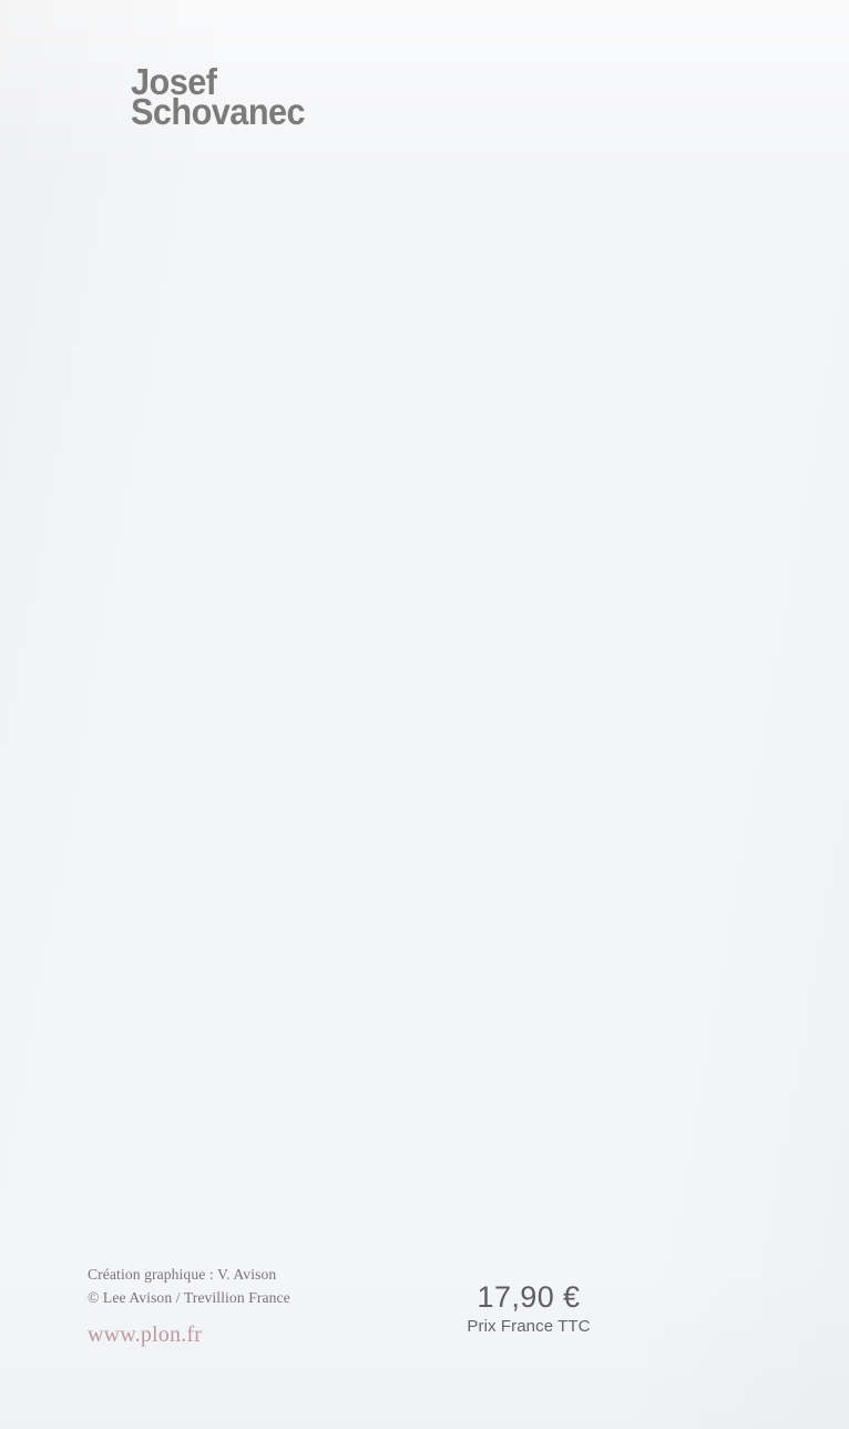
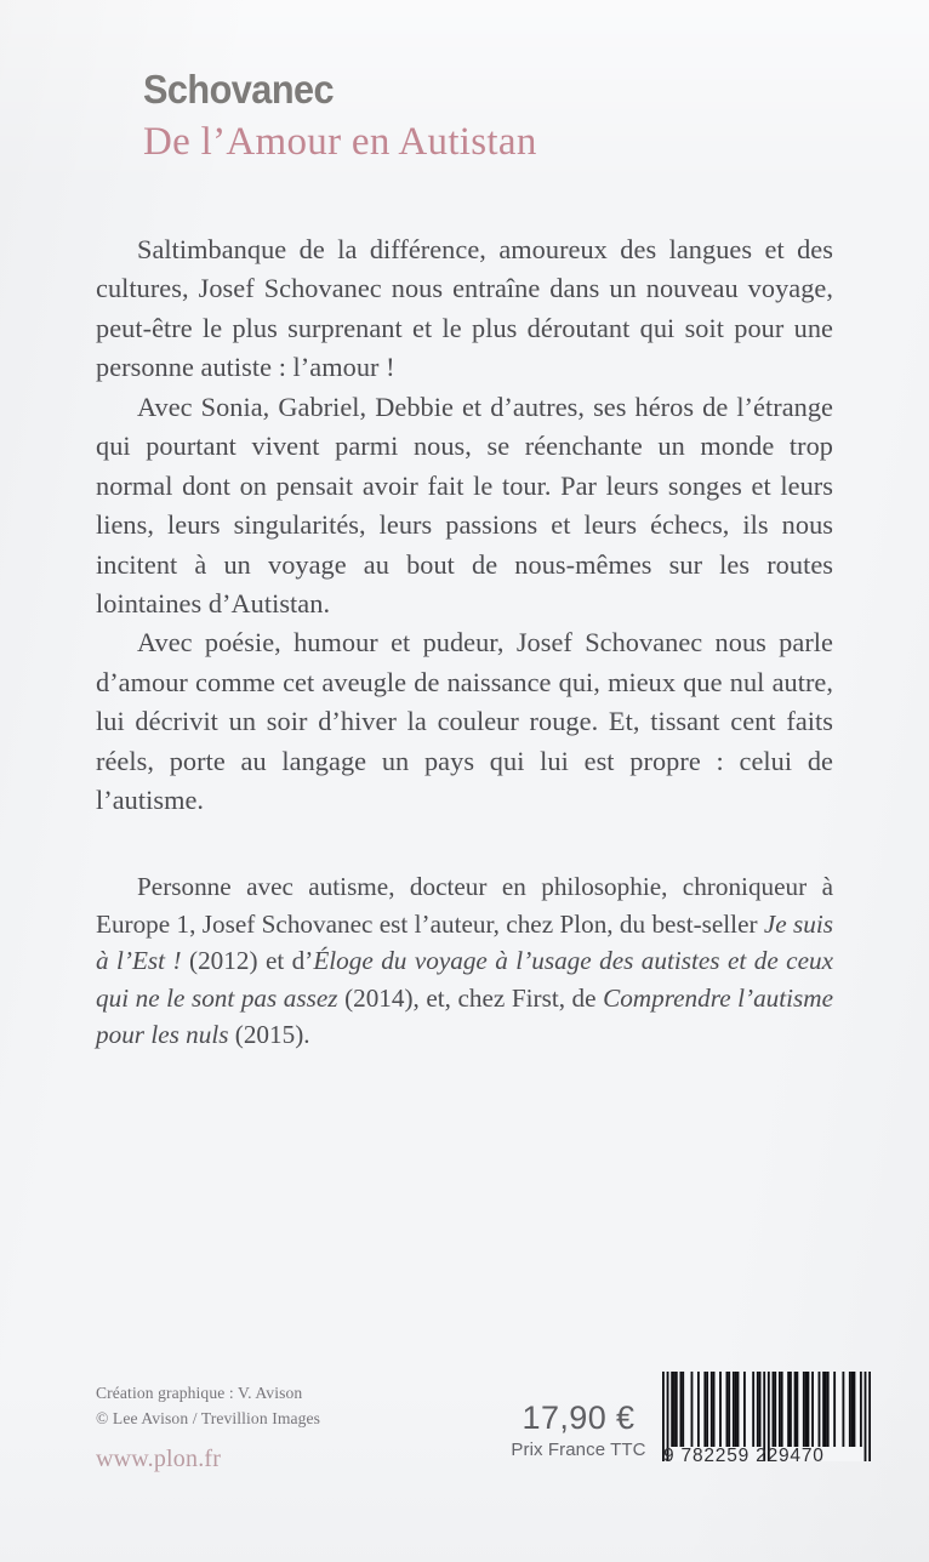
- Josef
  Schovanec
+ De l’Amour en Autistan
+ Saltimbanque de la différence, amoureux des langues et des cultures, Josef Schovanec nous entraîne dans un nouveau voyage, peut-être le plus surprenant et le plus déroutant qui soit pour une personne autiste : l’amour !
+ Avec Sonia, Gabriel, Debbie et d’autres, ses héros de l’étrange qui pourtant vivent parmi nous, se réenchante un monde trop normal dont on pensait avoir fait le tour. Par leurs songes et leurs liens, leurs singularités, leurs passions et leurs échecs, ils nous incitent à un voyage au bout de nous-mêmes sur les routes lointaines d’Autistan.
+ Avec poésie, humour et pudeur, Josef Schovanec nous parle d’amour comme cet aveugle de naissance qui, mieux que nul autre, lui décrivit un soir d’hiver la couleur rouge. Et, tissant cent faits réels, porte au langage un pays qui lui est propre : celui de l’autisme.
+ Personne avec autisme, docteur en philosophie, chroniqueur à Europe 1, Josef Schovanec est l’auteur, chez Plon, du best-seller Je suis à l’Est ! (2012) et d’Éloge du voyage à l’usage des autistes et de ceux qui ne le sont pas assez (2014), et, chez First, de Comprendre l’autisme pour les nuls (2015).
  Création graphique : V. Avison
- © Lee Avison / Trevillion France
+ © Lee Avison / Trevillion Images
  www.plon.fr
  17,90 €
  Prix France TTC
+ 9 782259 229470
